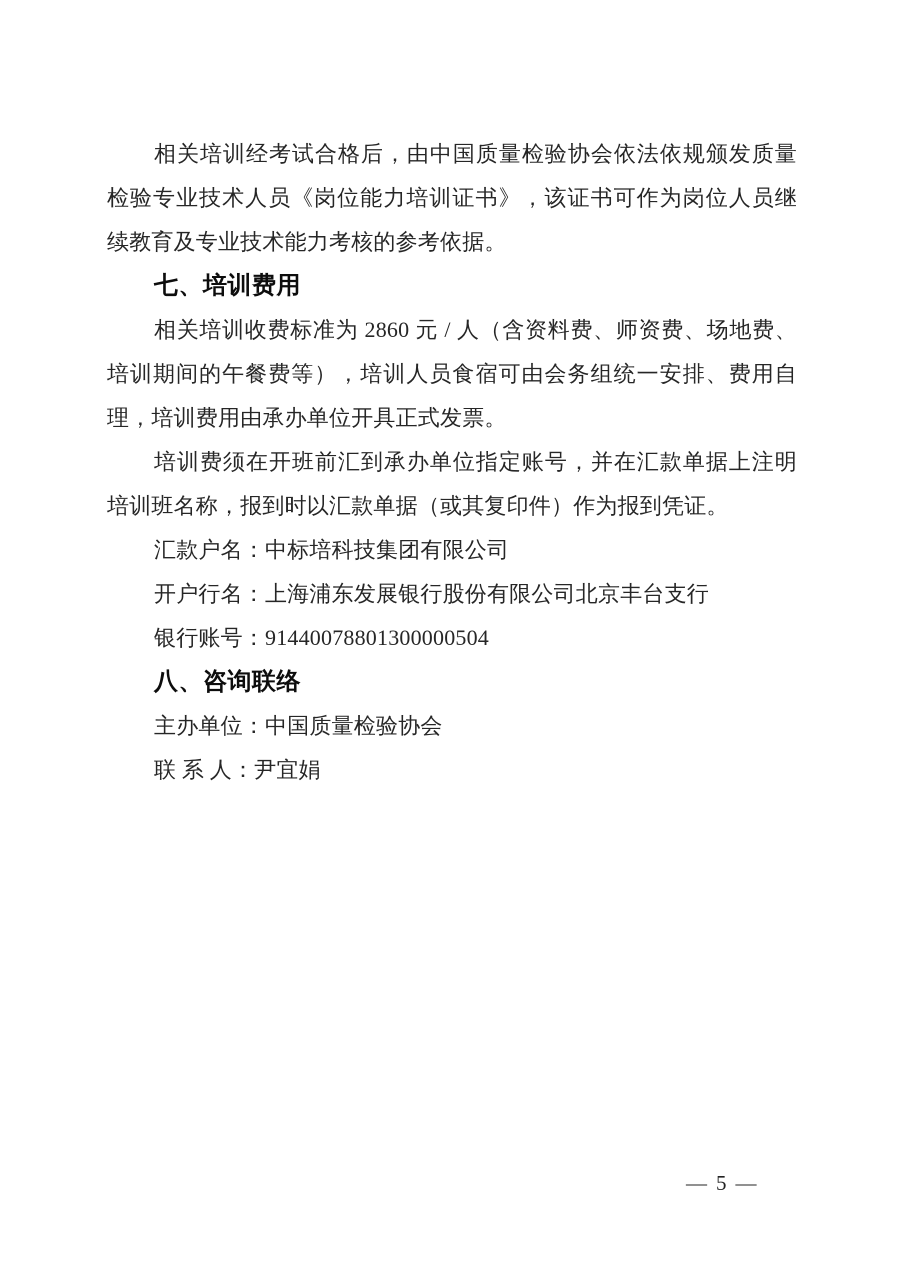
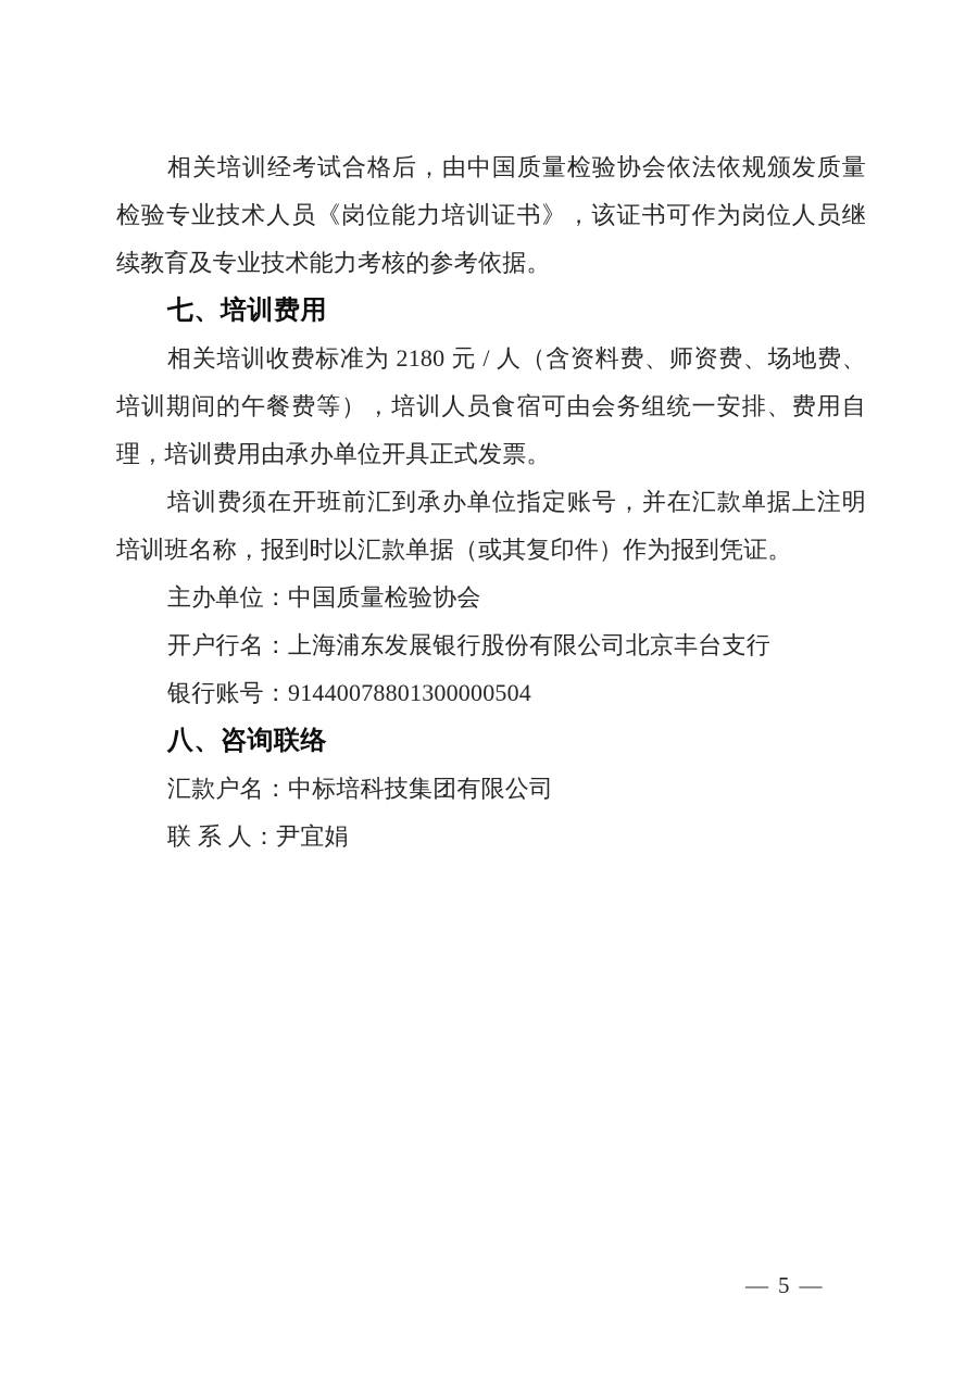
  相关培训经考试合格后，由中国质量检验协会依法依规颁发质量
  检验专业技术人员《岗位能力培训证书》，该证书可作为岗位人员继
  续教育及专业技术能力考核的参考依据。
  七、培训费用
- 相关培训收费标准为 2860 元 / 人（含资料费、师资费、场地费、
+ 相关培训收费标准为 2180 元 / 人（含资料费、师资费、场地费、
  培训期间的午餐费等），培训人员食宿可由会务组统一安排、费用自
  理，培训费用由承办单位开具正式发票。
  培训费须在开班前汇到承办单位指定账号，并在汇款单据上注明
  培训班名称，报到时以汇款单据（或其复印件）作为报到凭证。
- 汇款户名：中标培科技集团有限公司
+ 主办单位：中国质量检验协会
  开户行名：上海浦东发展银行股份有限公司北京丰台支行
  银行账号：91440078801300000504
  八、咨询联络
- 主办单位：中国质量检验协会
+ 汇款户名：中标培科技集团有限公司
  联 系 人：尹宜娟
  —
  5
  —
